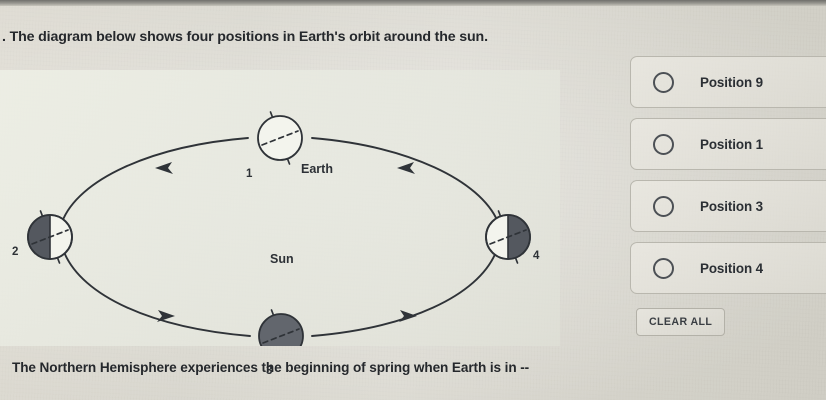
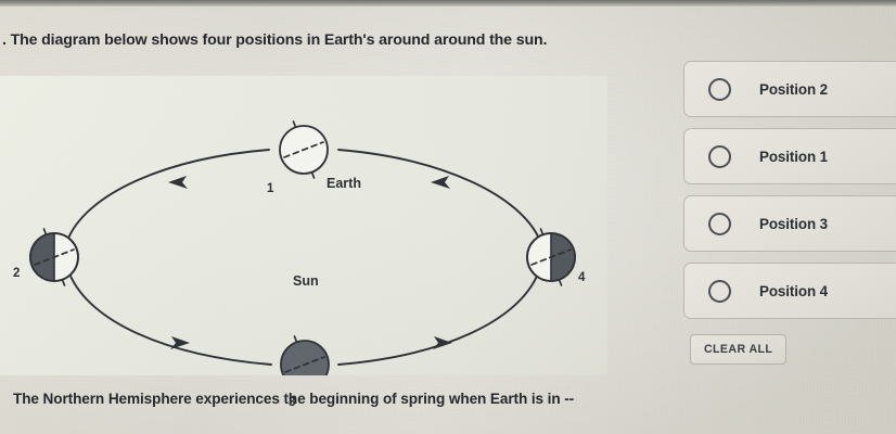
- . The diagram below shows four positions in Earth's orbit around the sun.
+ . The diagram below shows four positions in Earth's around around the sun.
  Earth
  Sun
  1
  2
  3
  4
- Position 9
+ Position 2
  Position 1
  Position 3
  Position 4
  CLEAR ALL
  The Northern Hemisphere experiences the beginning of spring when Earth is in --
